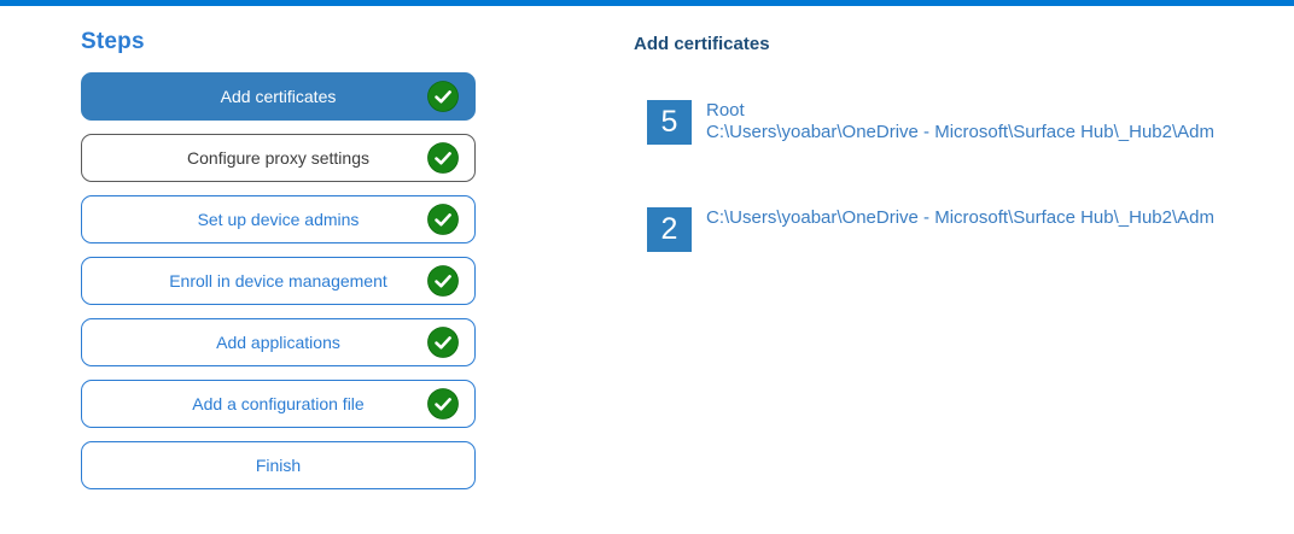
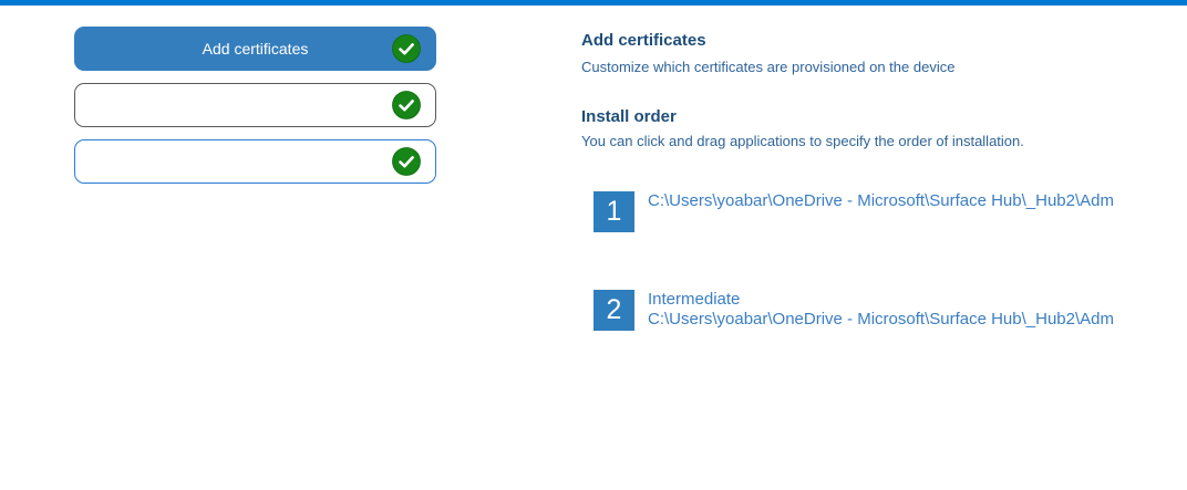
- Steps
  Add certificates
- Configure proxy settings
- Set up device admins
- Enroll in device management
- Add applications
- Add a configuration file
- Finish
  Add certificates
+ Customize which certificates are provisioned on the device
+ Install order
+ You can click and drag applications to specify the order of installation.
- 5
+ 1
- Root
  C:\Users\yoabar\OneDrive - Microsoft\Surface Hub\_Hub2\Adm
  2
+ Intermediate
  C:\Users\yoabar\OneDrive - Microsoft\Surface Hub\_Hub2\Adm
